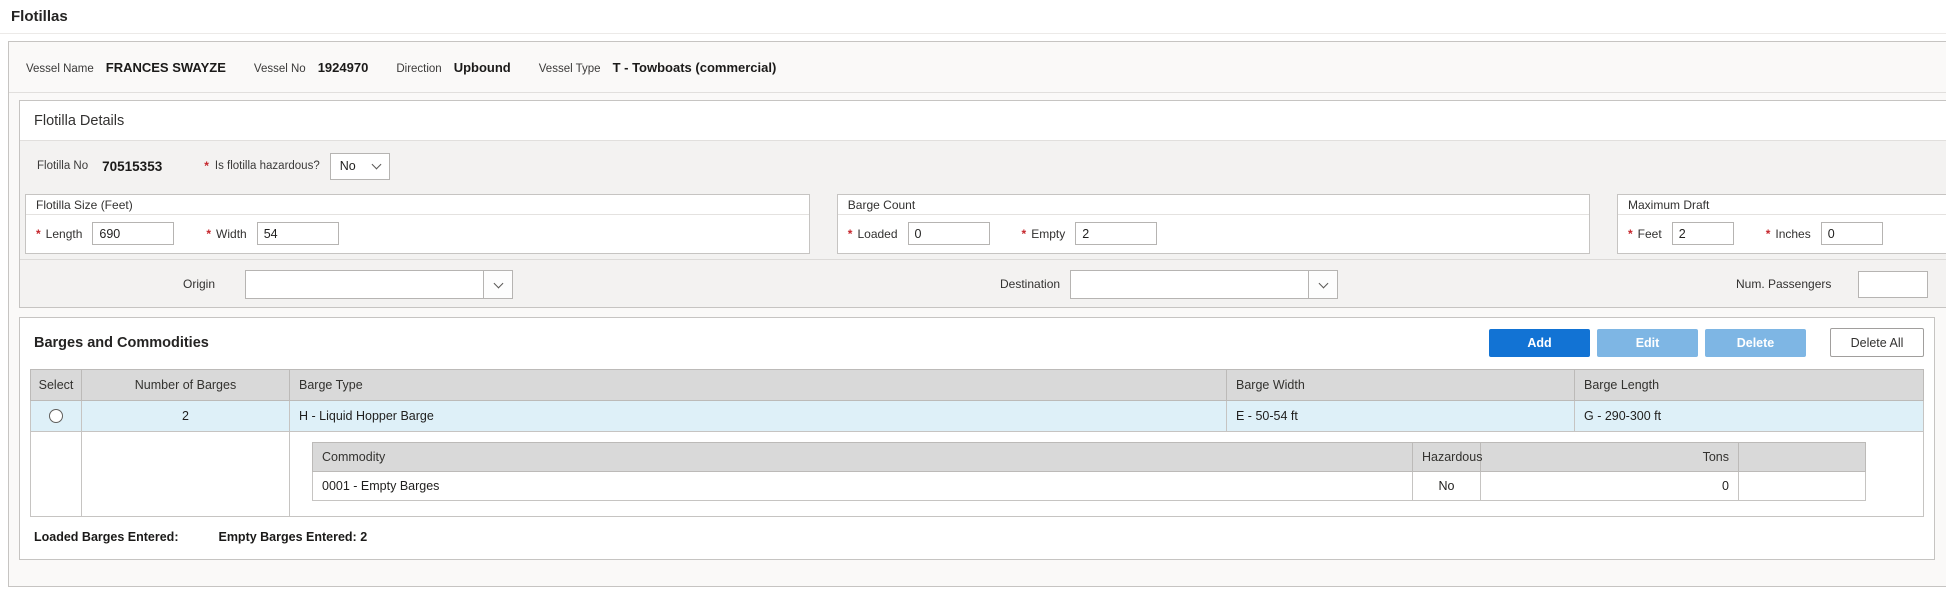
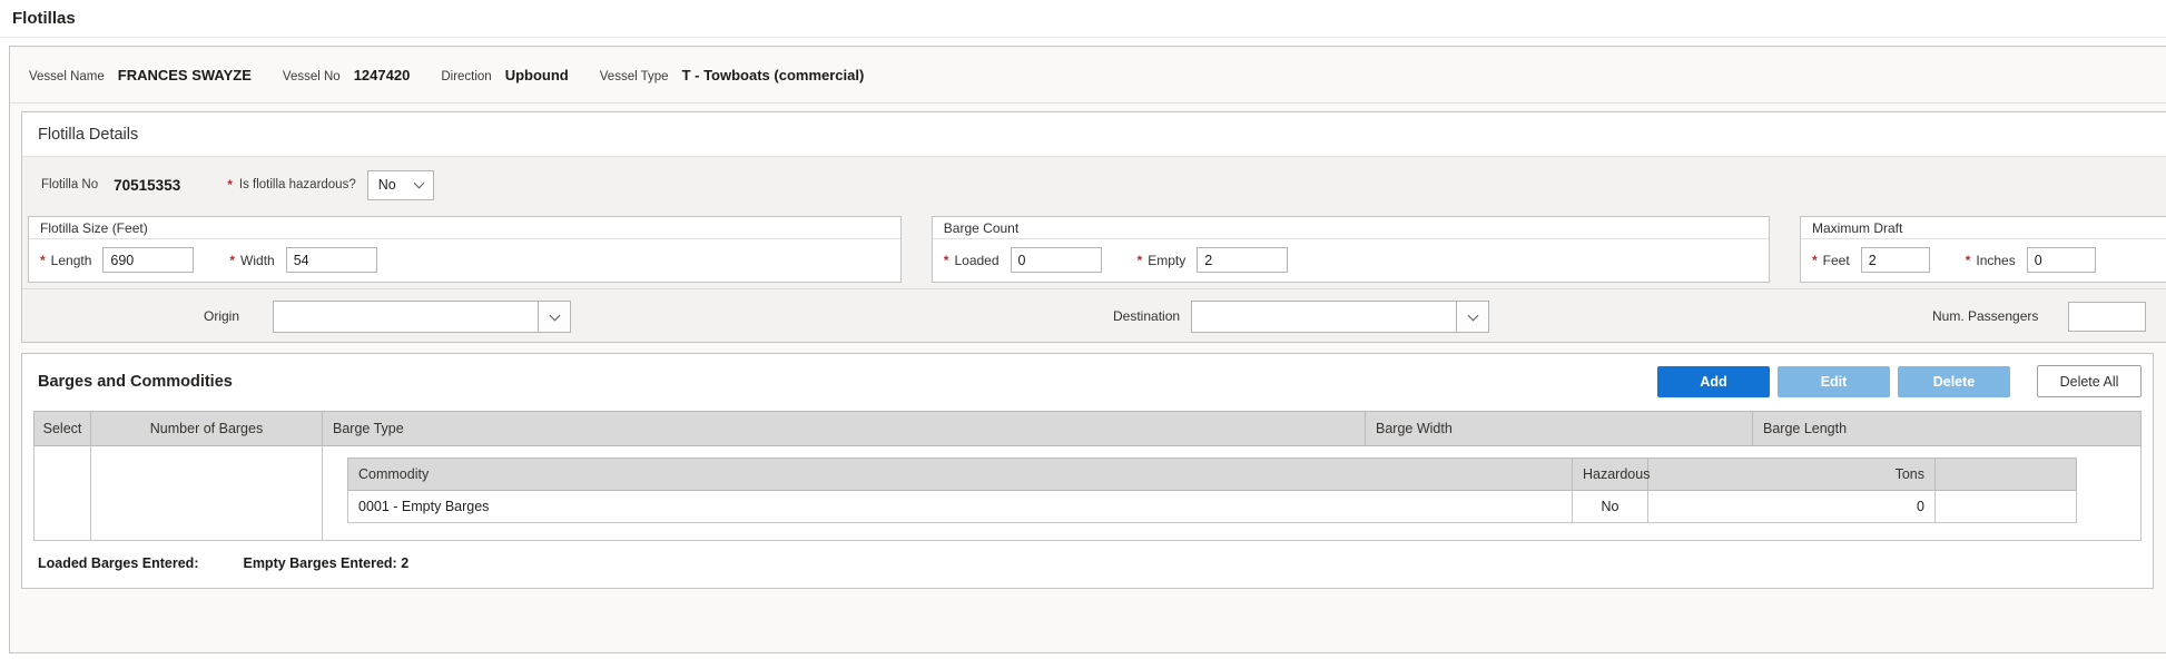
  Flotillas
  Vessel Name
  FRANCES SWAYZE
  Vessel No
- 1924970
+ 1247420
  Direction
  Upbound
  Vessel Type
  T - Towboats (commercial)
  Flotilla Details
  Flotilla No
  70515353
  *
  Is flotilla hazardous?
  No
  Flotilla Size (Feet)
  *
  Length
  690
  *
  Width
  54
  Barge Count
  *
  Loaded
  0
  *
  Empty
  2
  Maximum Draft
  *
  Feet
  2
  *
  Inches
  0
  Origin
  Destination
  Num. Passengers
  Barges and Commodities
  Add
  Edit
  Delete
  Delete All
  Select	Number of Barges	Barge Type	Barge Width	Barge Length
- 	2	H - Liquid Hopper Barge	E - 50-54 ft	G - 290-300 ft
  Commodity	Hazardous	Tons
  0001 - Empty Barges	No	0
  Loaded Barges Entered:
  Empty Barges Entered: 2
